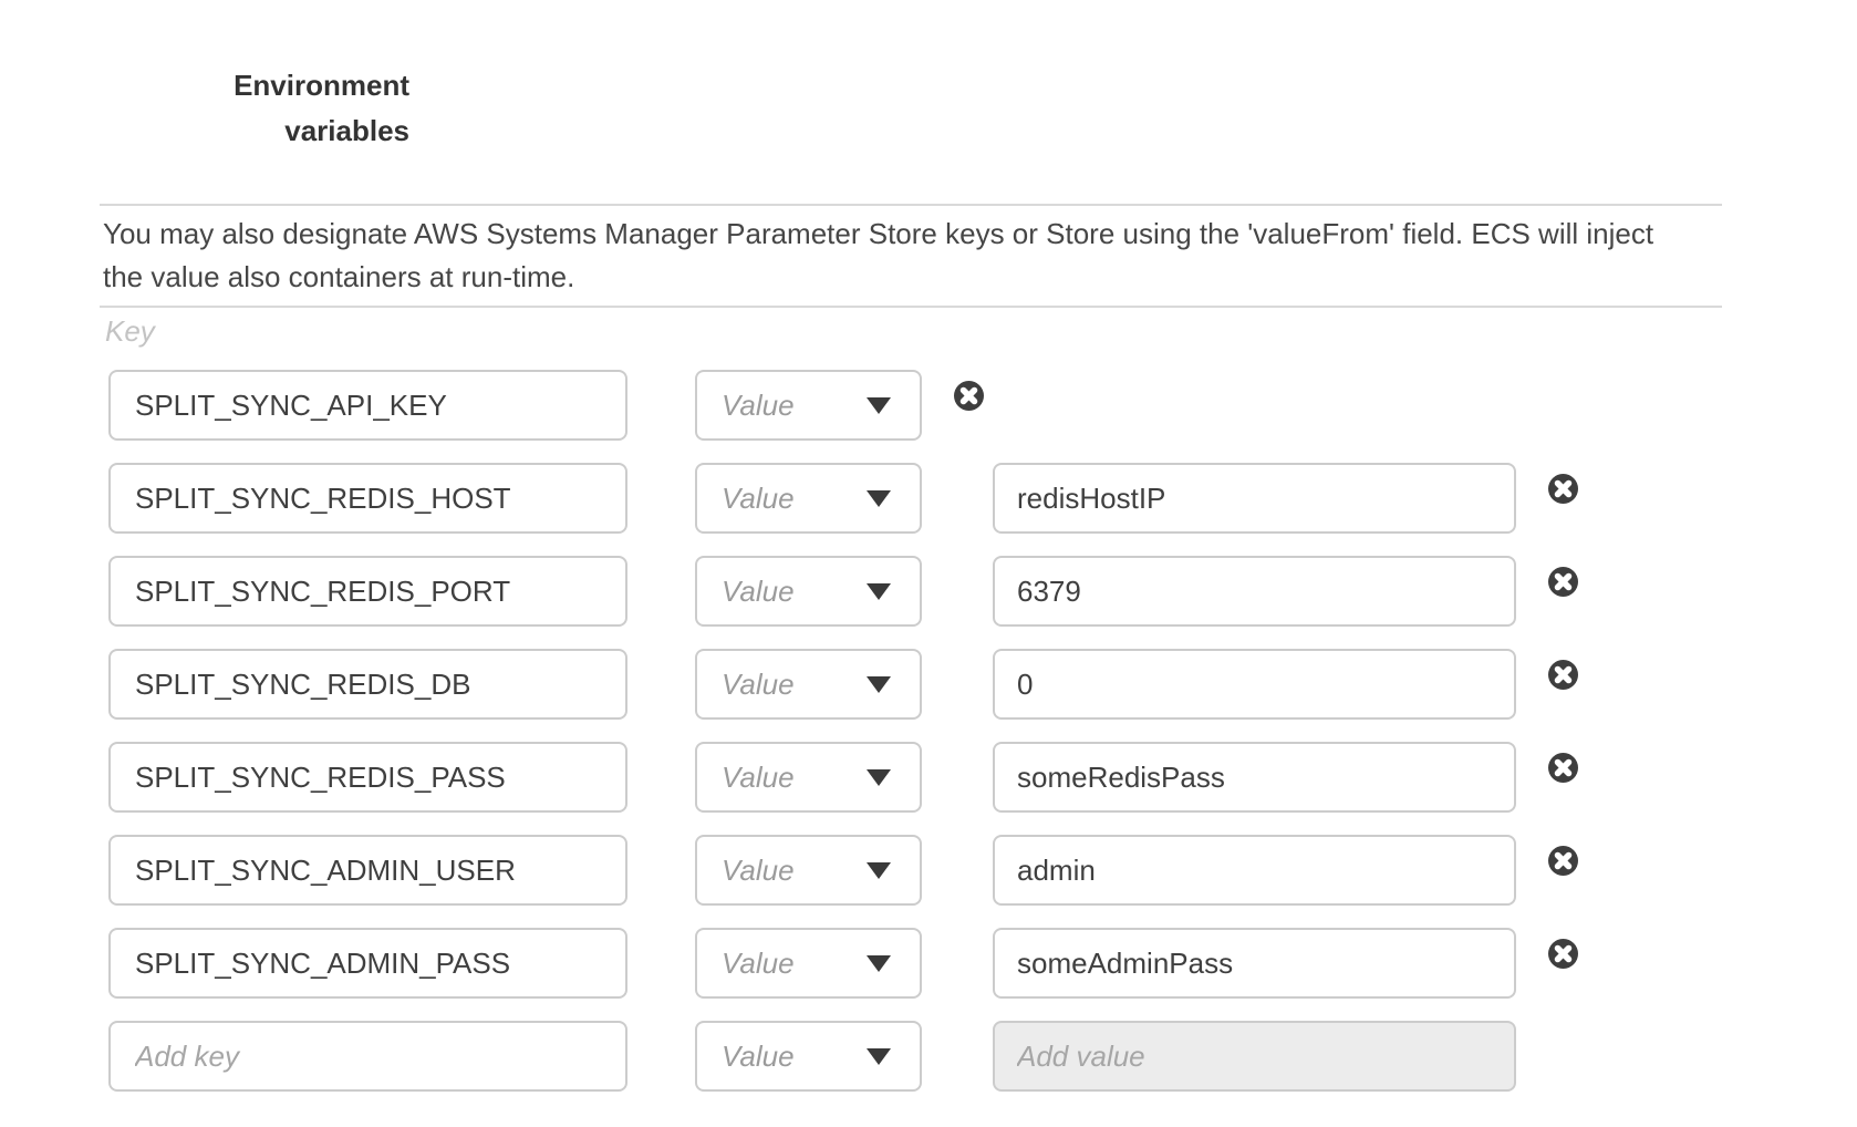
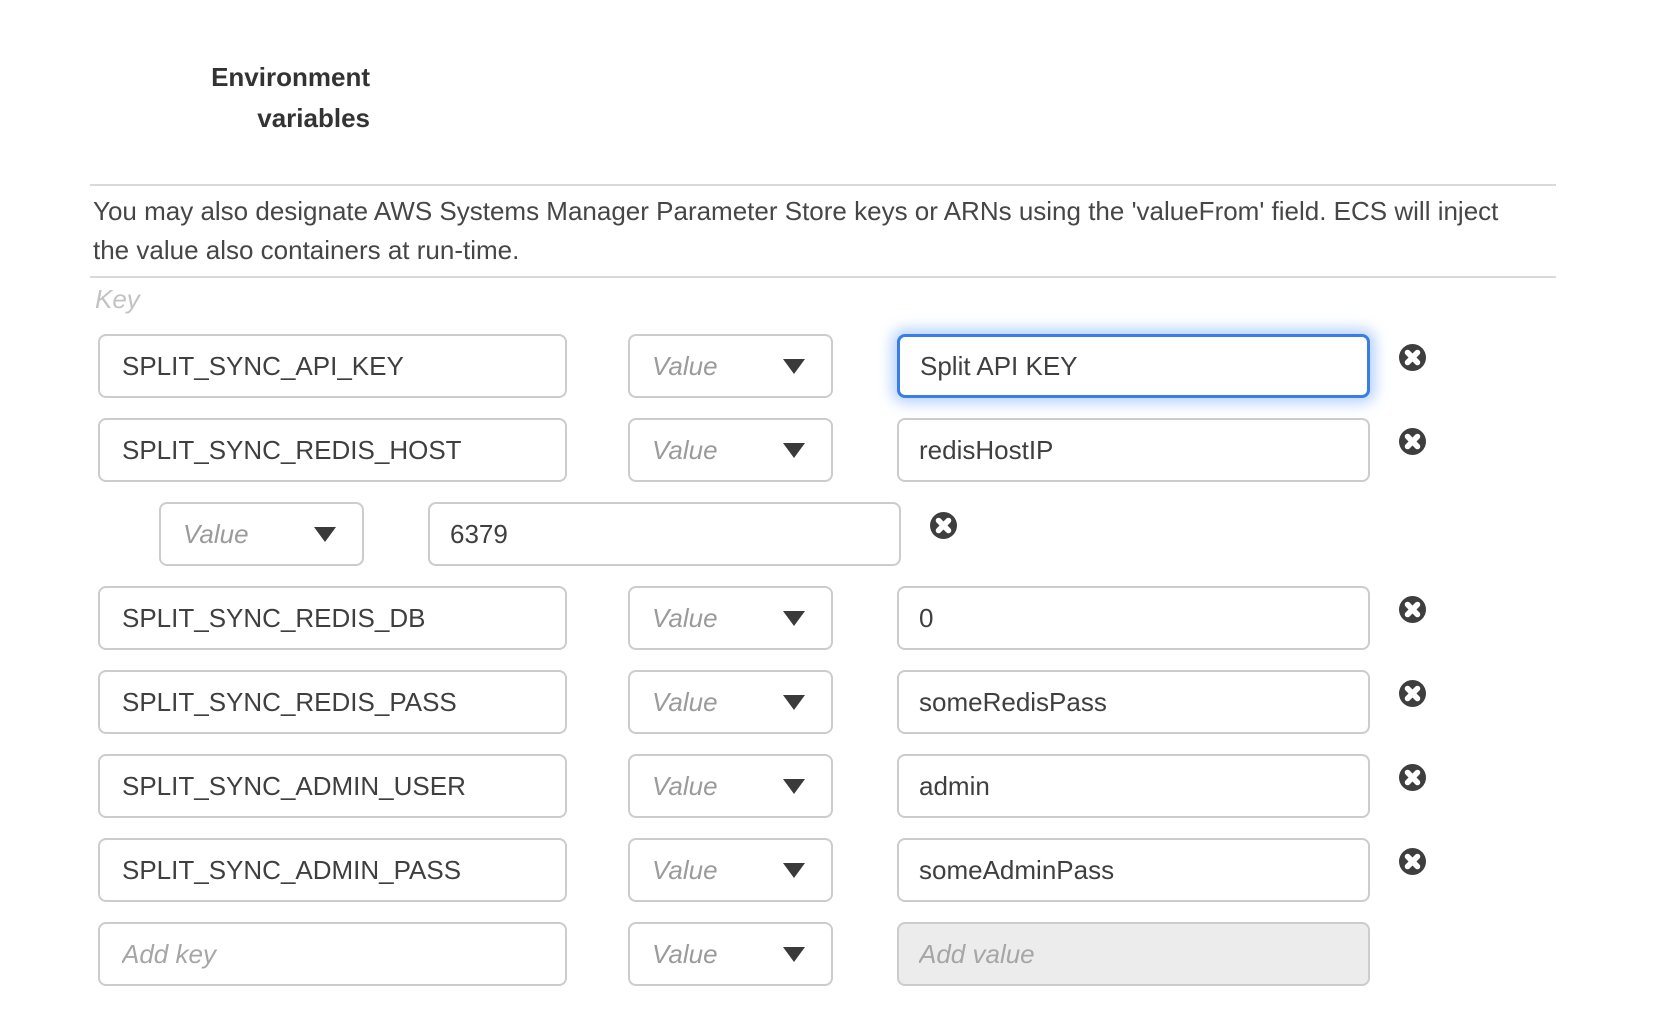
  Environment variables
- You may also designate AWS Systems Manager Parameter Store keys or Store using the 'valueFrom' field. ECS will inject
+ You may also designate AWS Systems Manager Parameter Store keys or ARNs using the 'valueFrom' field. ECS will inject
  the value also containers at run-time.
  Key
  SPLIT_SYNC_API_KEY
  Value
+ Split API KEY
  SPLIT_SYNC_REDIS_HOST
  Value
  redisHostIP
- SPLIT_SYNC_REDIS_PORT
  Value
  6379
  SPLIT_SYNC_REDIS_DB
  Value
  0
  SPLIT_SYNC_REDIS_PASS
  Value
  someRedisPass
  SPLIT_SYNC_ADMIN_USER
  Value
  admin
  SPLIT_SYNC_ADMIN_PASS
  Value
  someAdminPass
  Add key
  Value
  Add value
